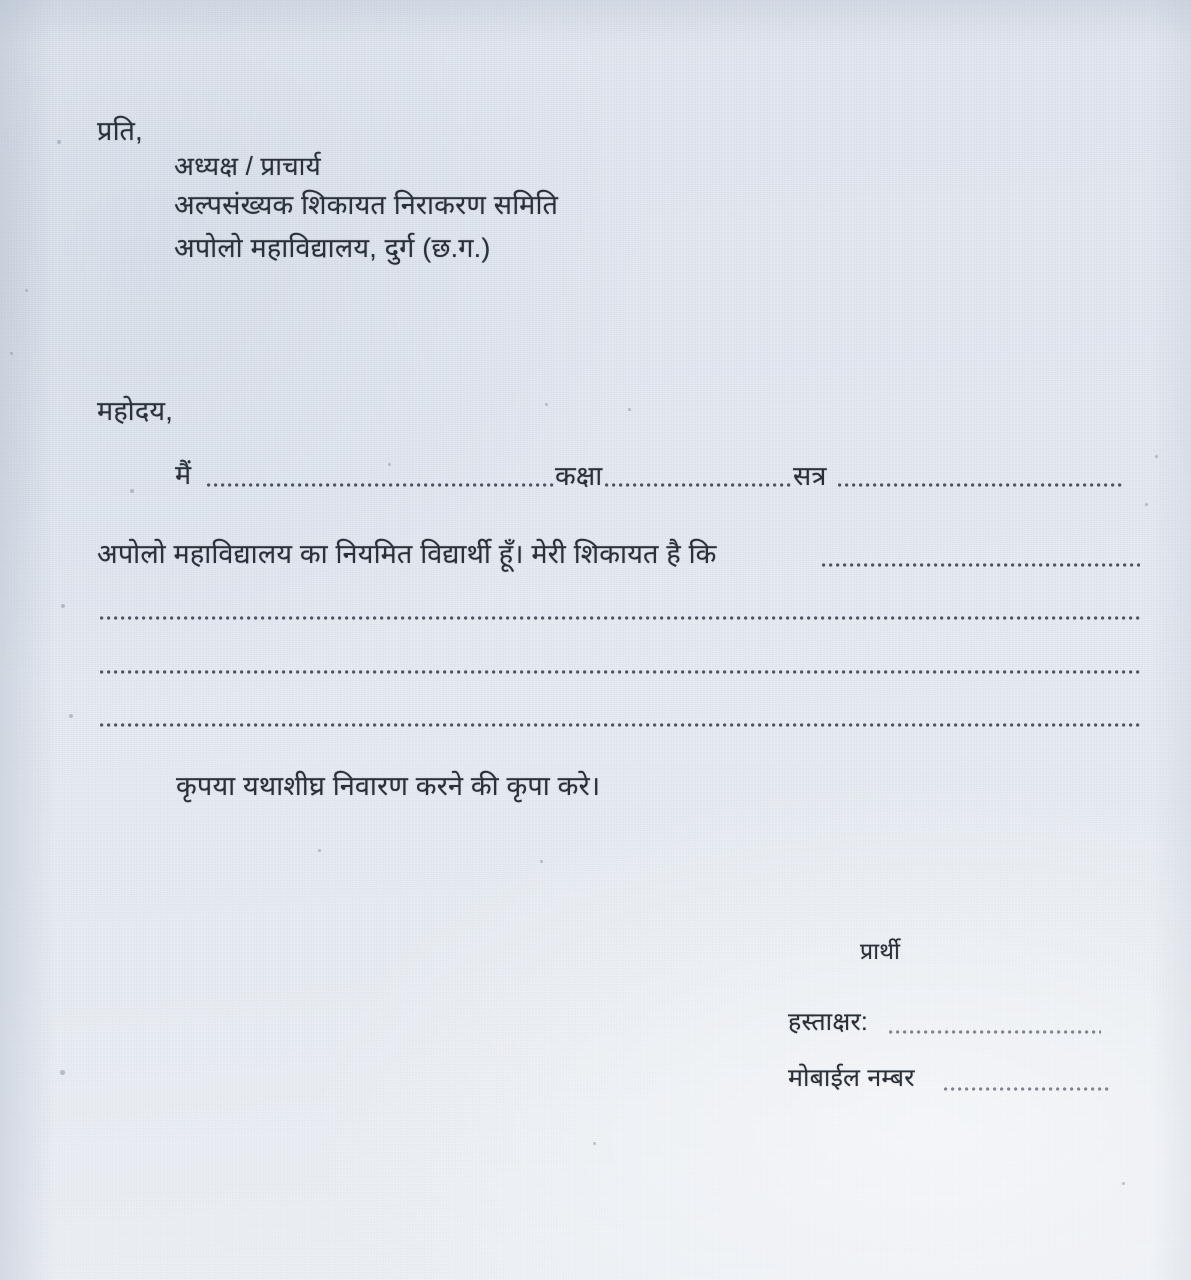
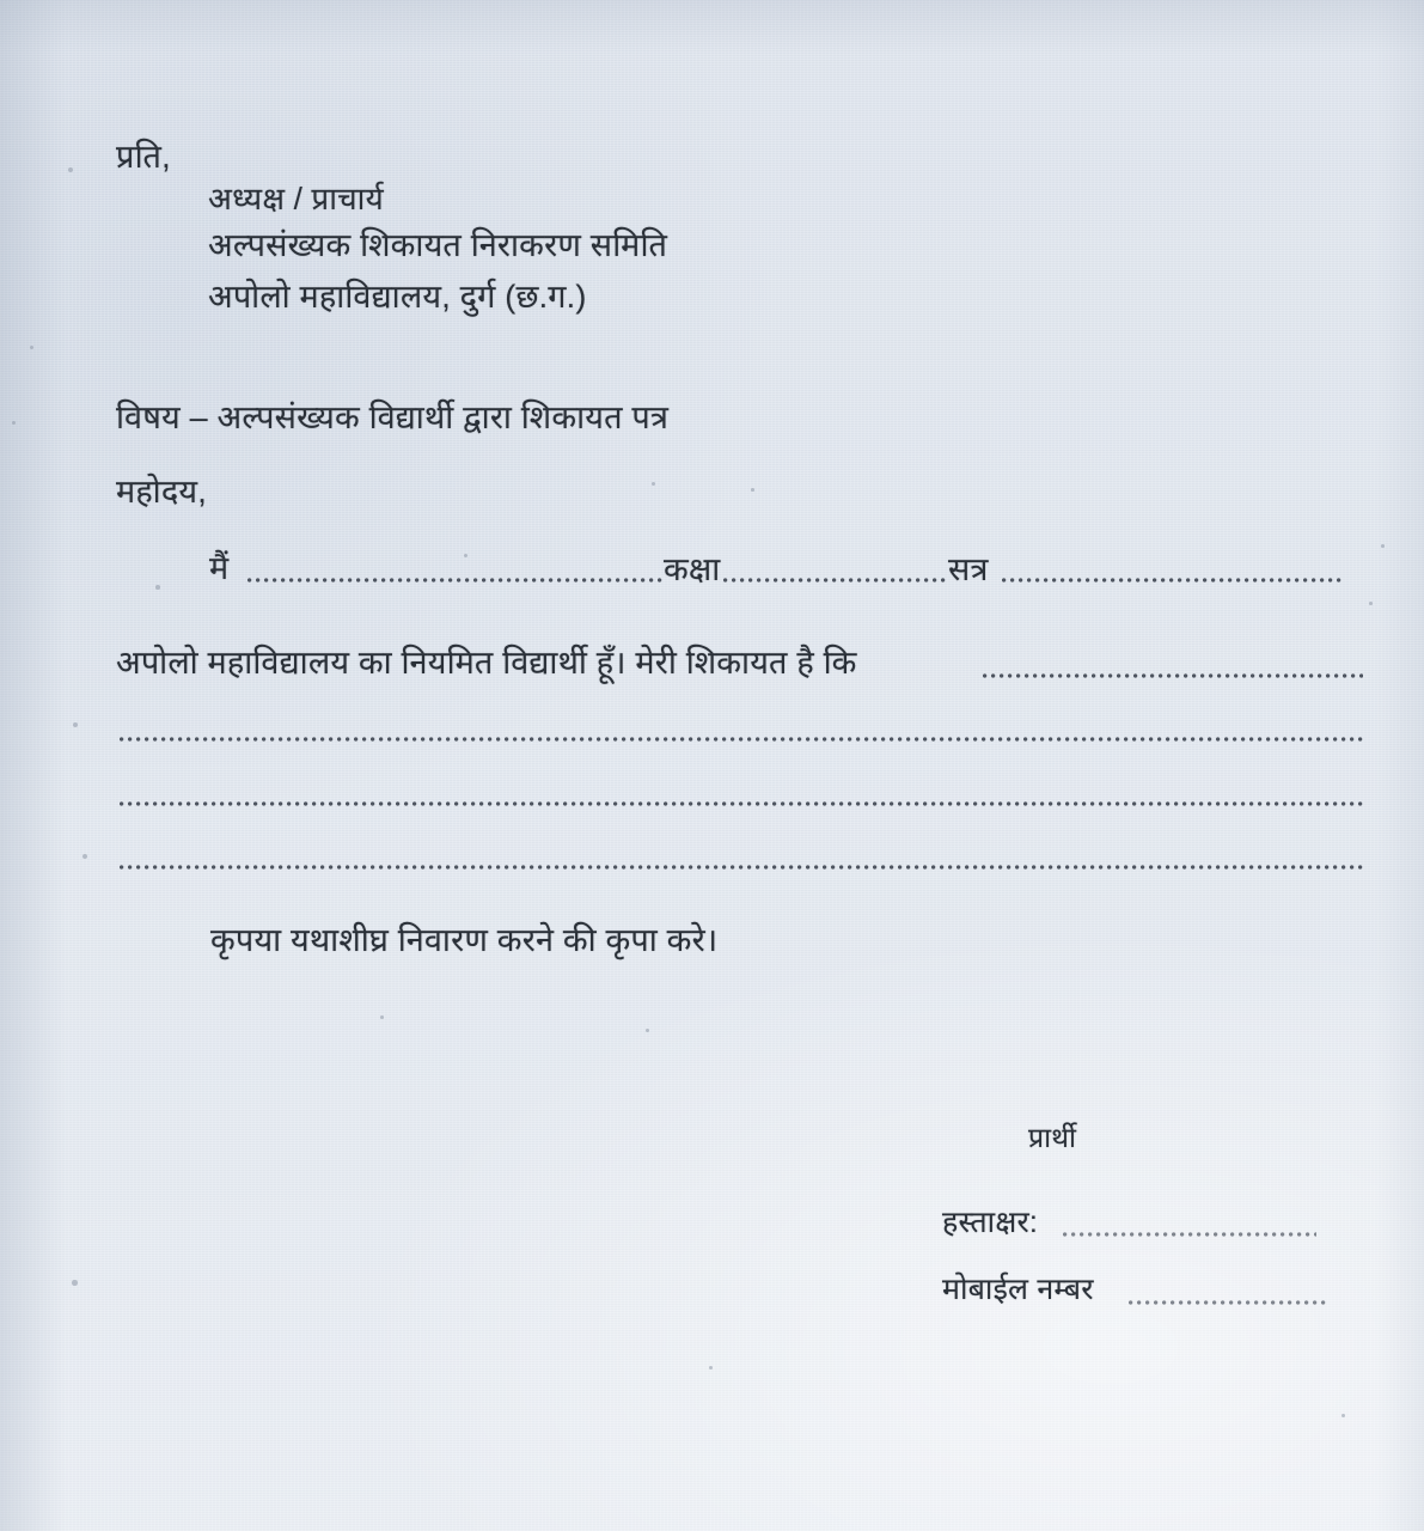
  प्रति,
  अध्यक्ष / प्राचार्य
  अल्पसंख्यक शिकायत निराकरण समिति
  अपोलो महाविद्यालय, दुर्ग (छ.ग.)
+ विषय – अल्पसंख्यक विद्यार्थी द्वारा शिकायत पत्र
  महोदय,
  मैं
  कक्षा
  सत्र
  अपोलो महाविद्यालय का नियमित विद्यार्थी हूँ। मेरी शिकायत है कि
  कृपया यथाशीघ्र निवारण करने की कृपा करे।
  प्रार्थी
  हस्ताक्षर:
  मोबाईल नम्बर
